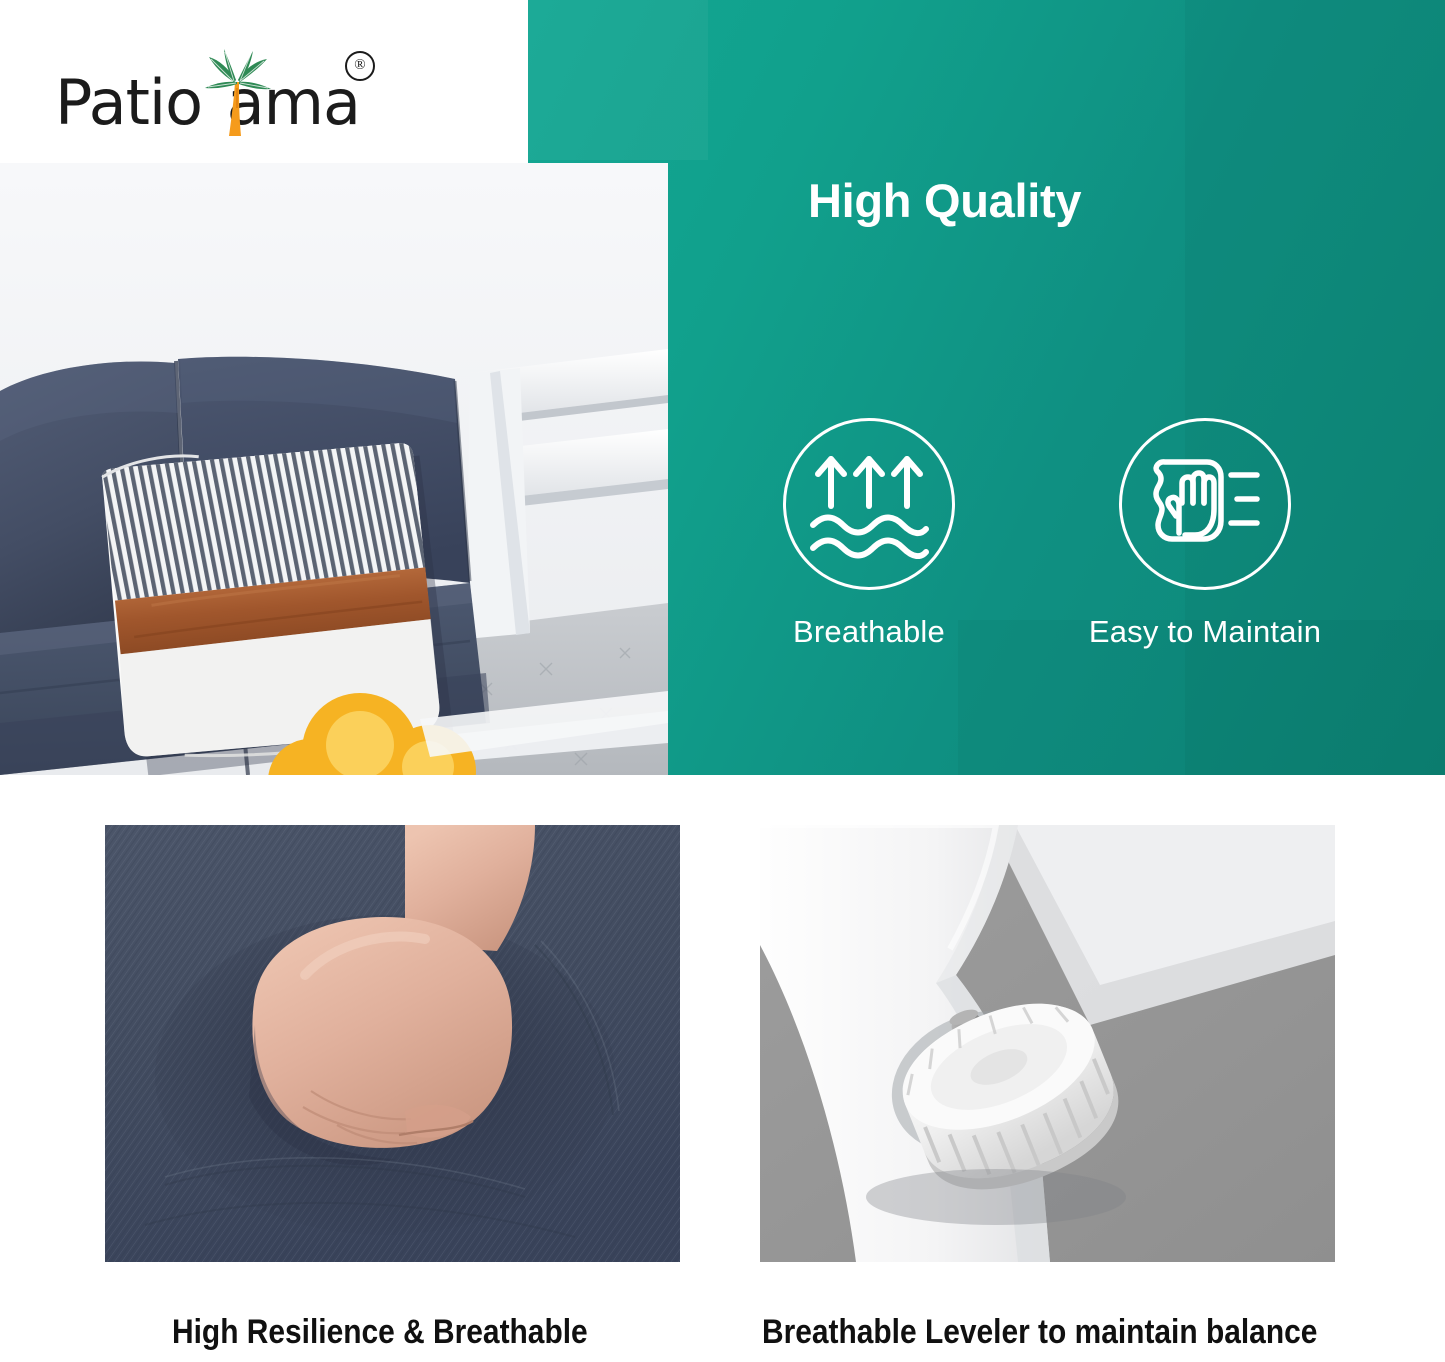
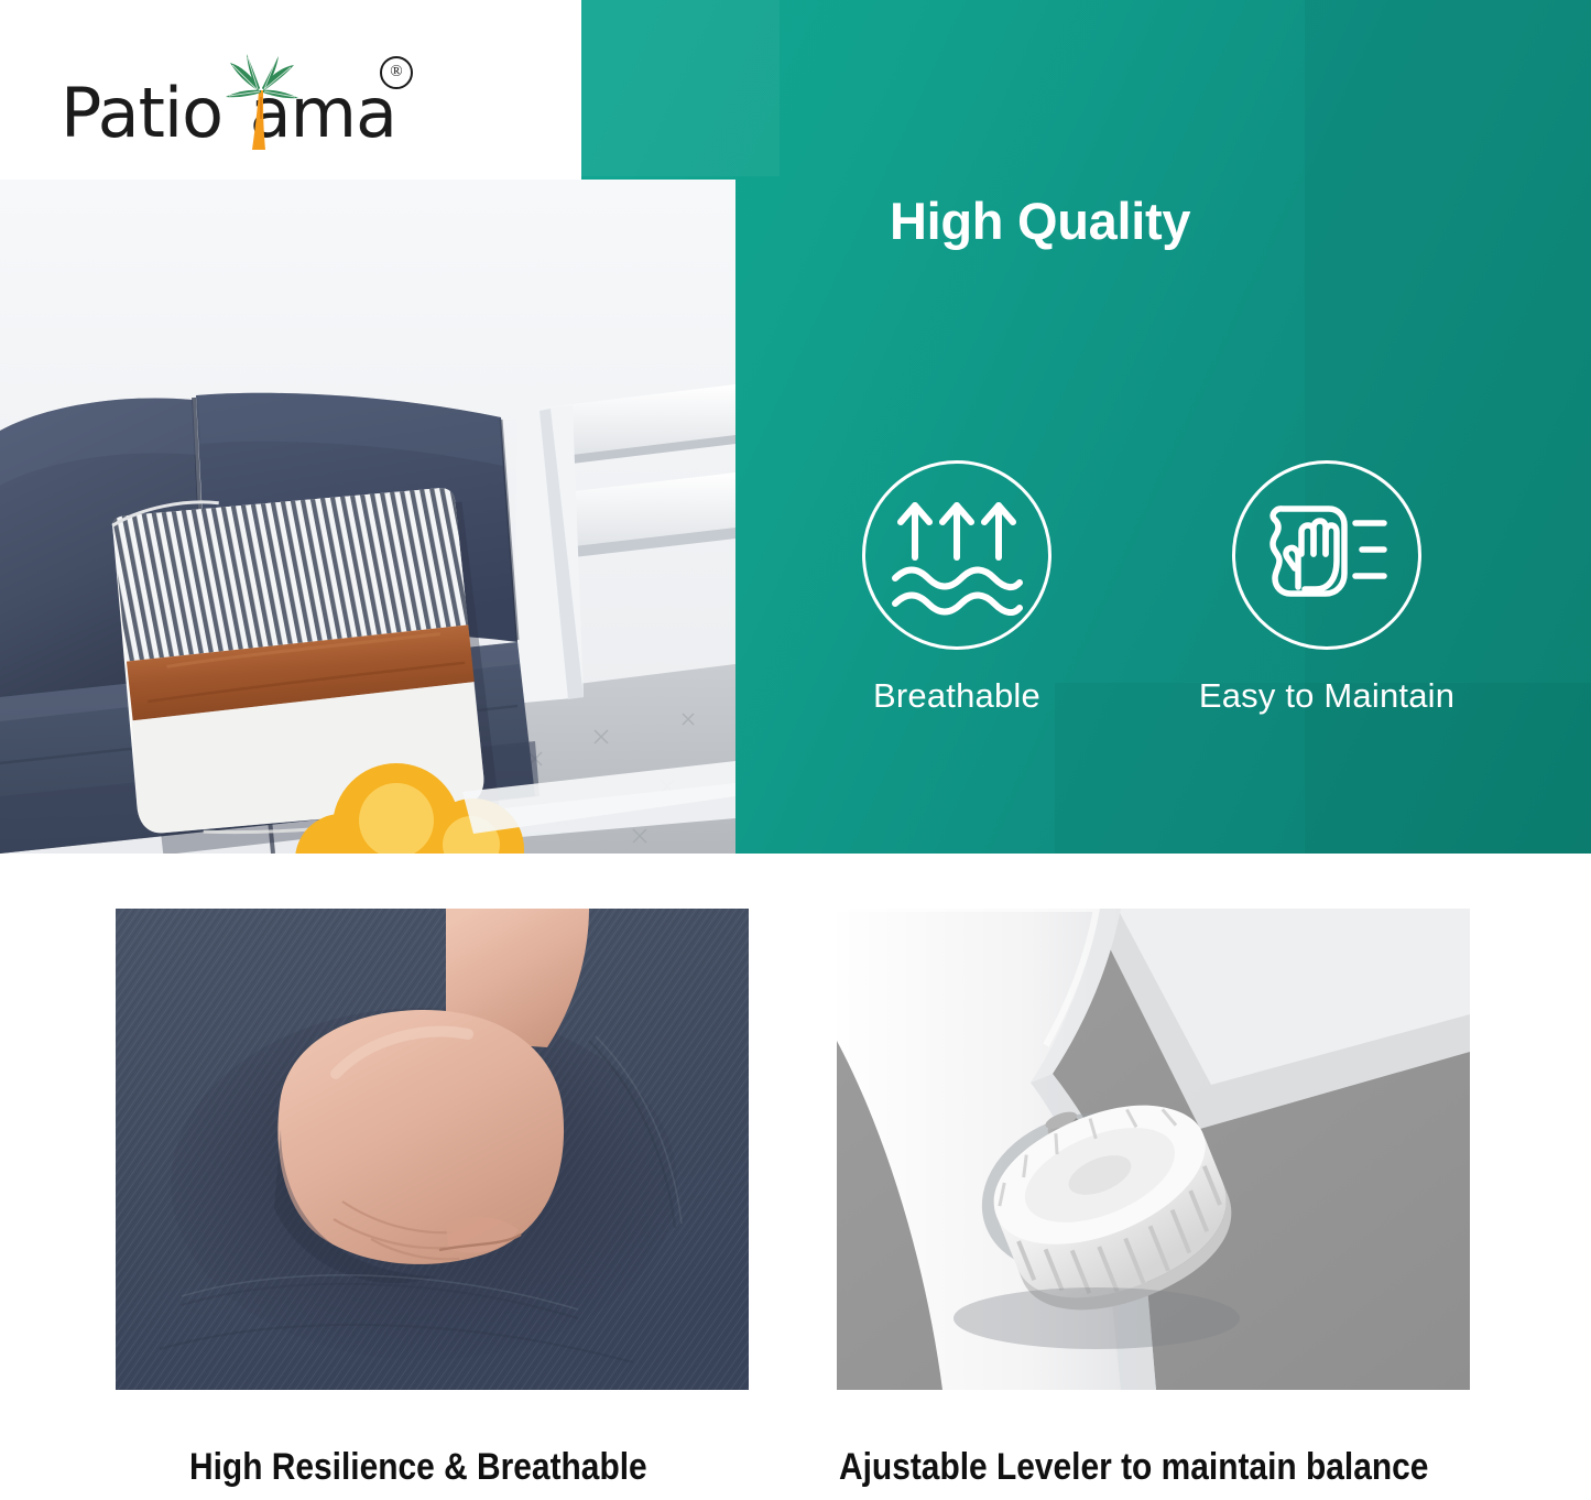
  High Quality
  Breathable
  Easy to Maintain
  Patio ama
  ®
  High Resilience & Breathable
- Breathable Leveler to maintain balance
+ Ajustable Leveler to maintain balance
